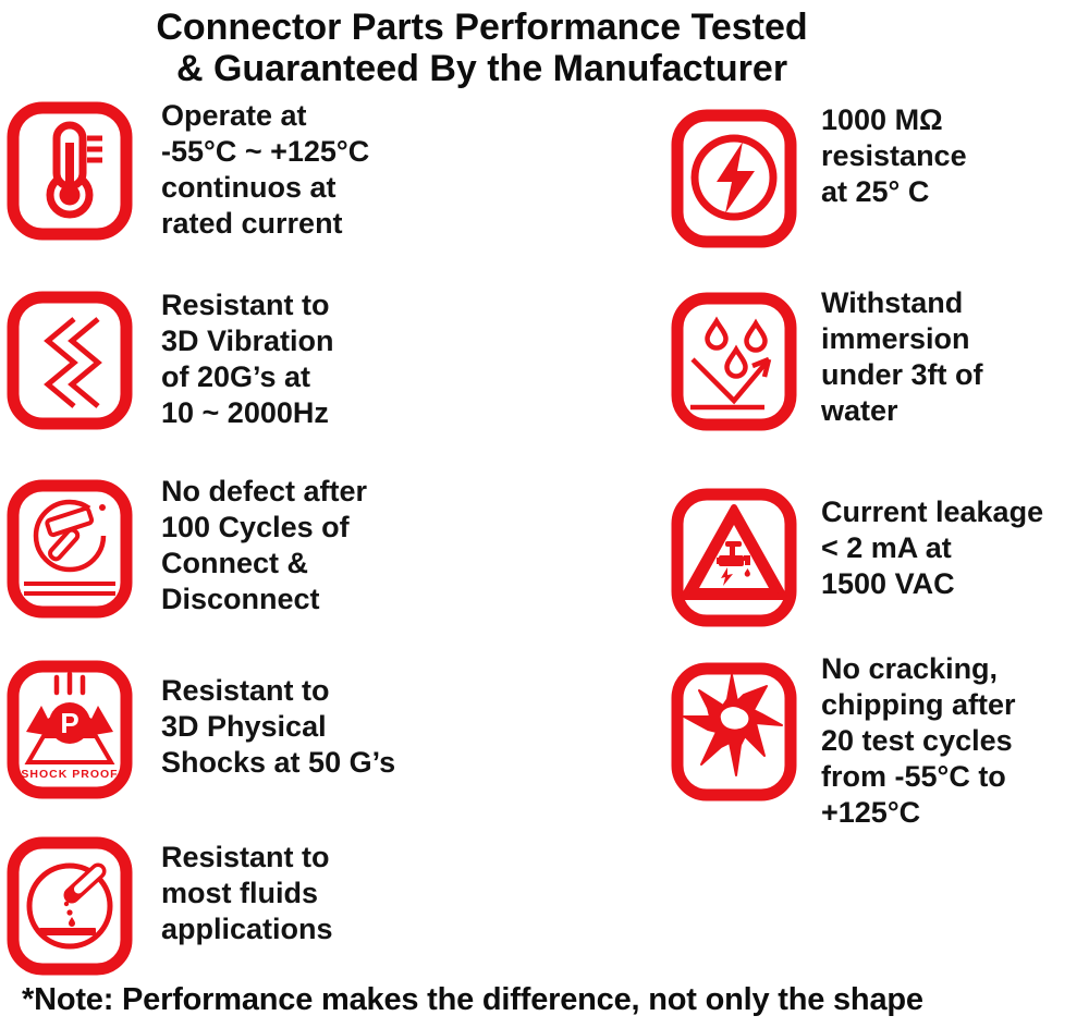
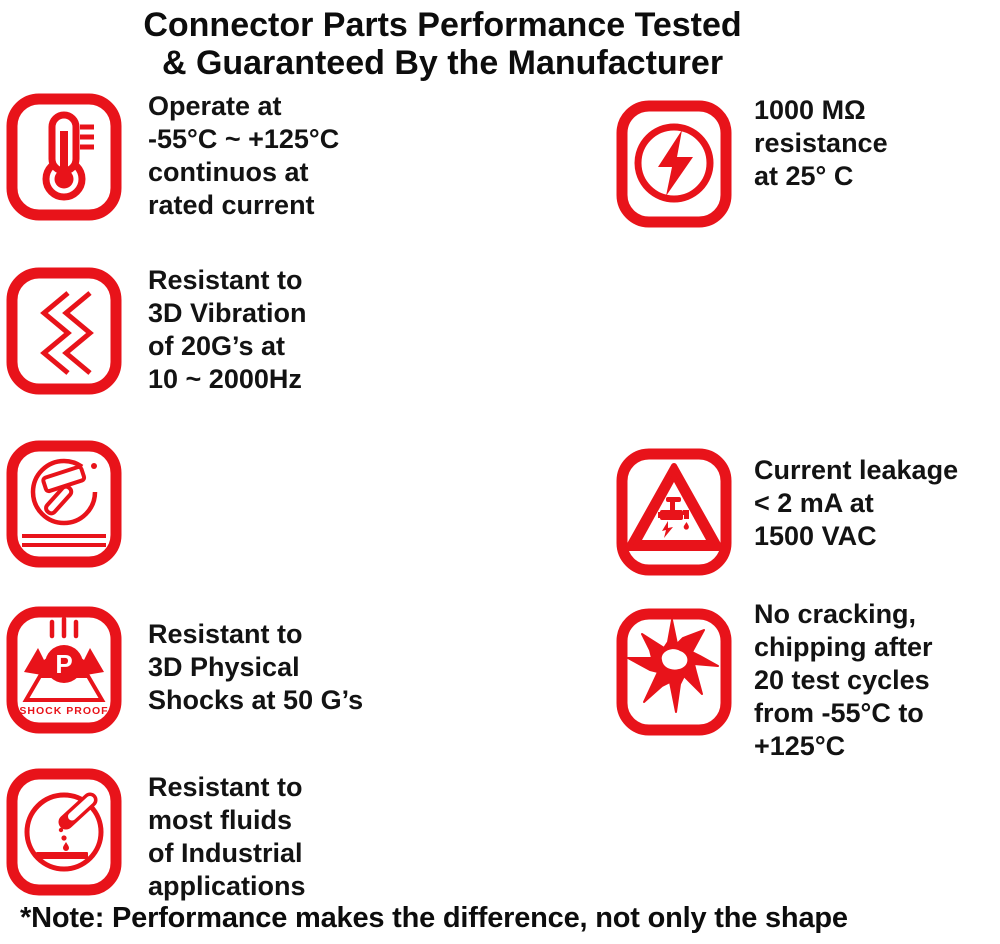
  Connector Parts Performance Tested
  & Guaranteed By the Manufacturer
  Operate at
  -55°C ~ +125°C
  continuos at
  rated current
  1000 MΩ
  resistance
  at 25° C
  Resistant to
  3D Vibration
  of 20G’s at
  10 ~ 2000Hz
- Withstand
- immersion
- under 3ft of
- water
- No defect after
- 100 Cycles of
- Connect &
- Disconnect
  Current leakage
  < 2 mA at
  1500 VAC
  P
  SHOCK PROOF
  Resistant to
  3D Physical
  Shocks at 50 G’s
  No cracking,
  chipping after
  20 test cycles
  from -55°C to
  +125°C
  Resistant to
  most fluids
+ of Industrial
  applications
  *Note: Performance makes the difference, not only the shape
